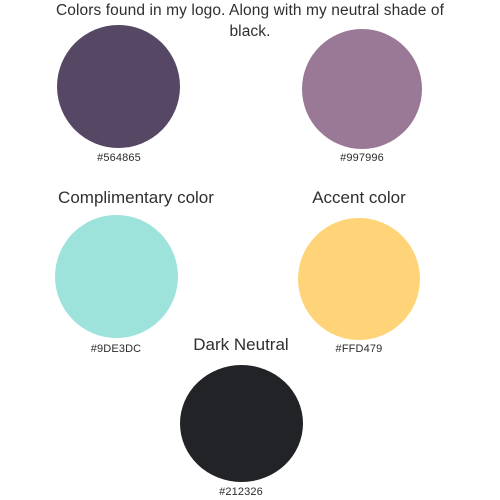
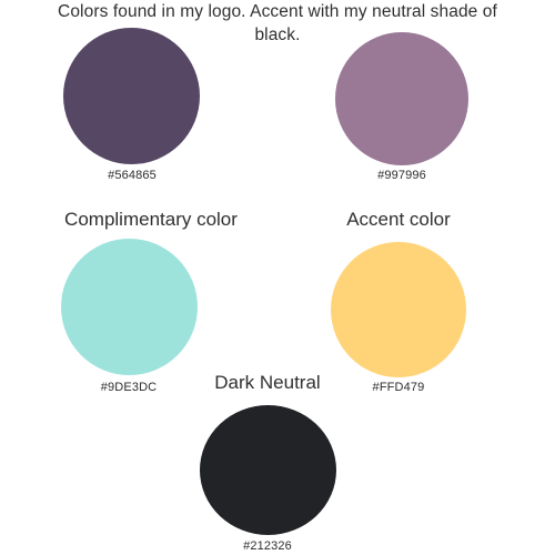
- Colors found in my logo. Along with my neutral shade of black.
+ Colors found in my logo. Accent with my neutral shade of black.
  #564865
  #997996
  Complimentary color
  #9DE3DC
  Accent color
  #FFD479
  Dark Neutral
  #212326
